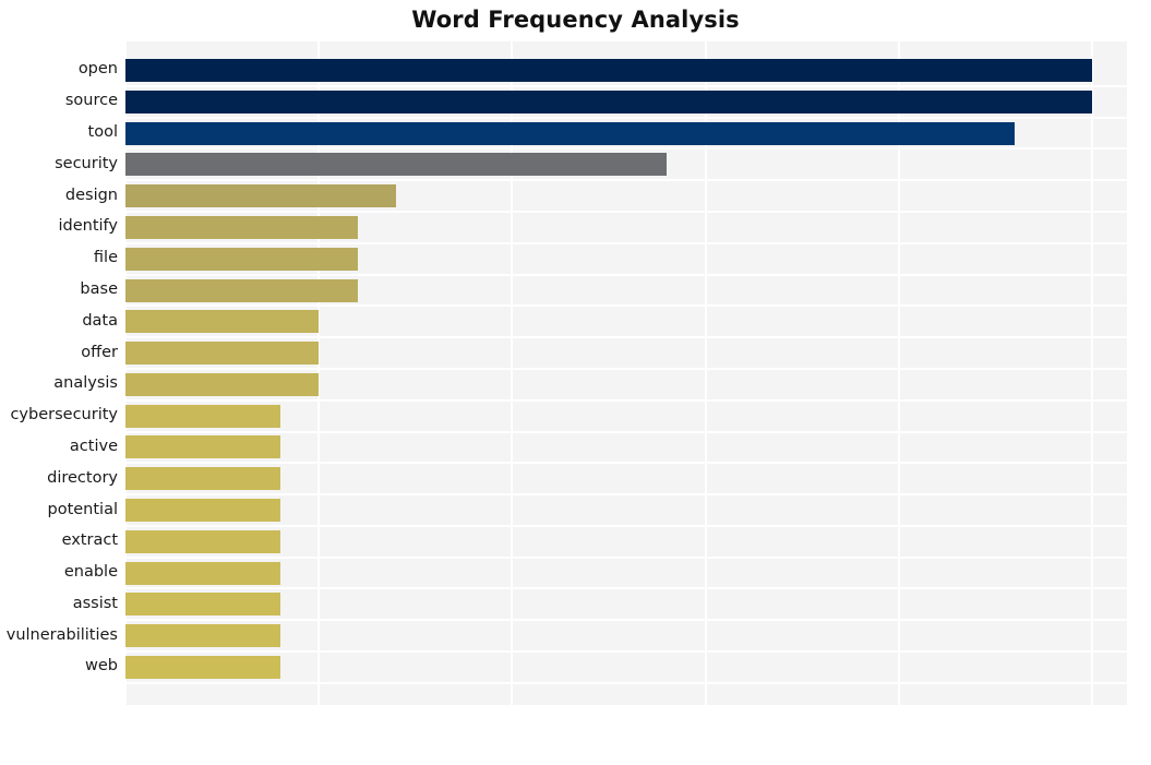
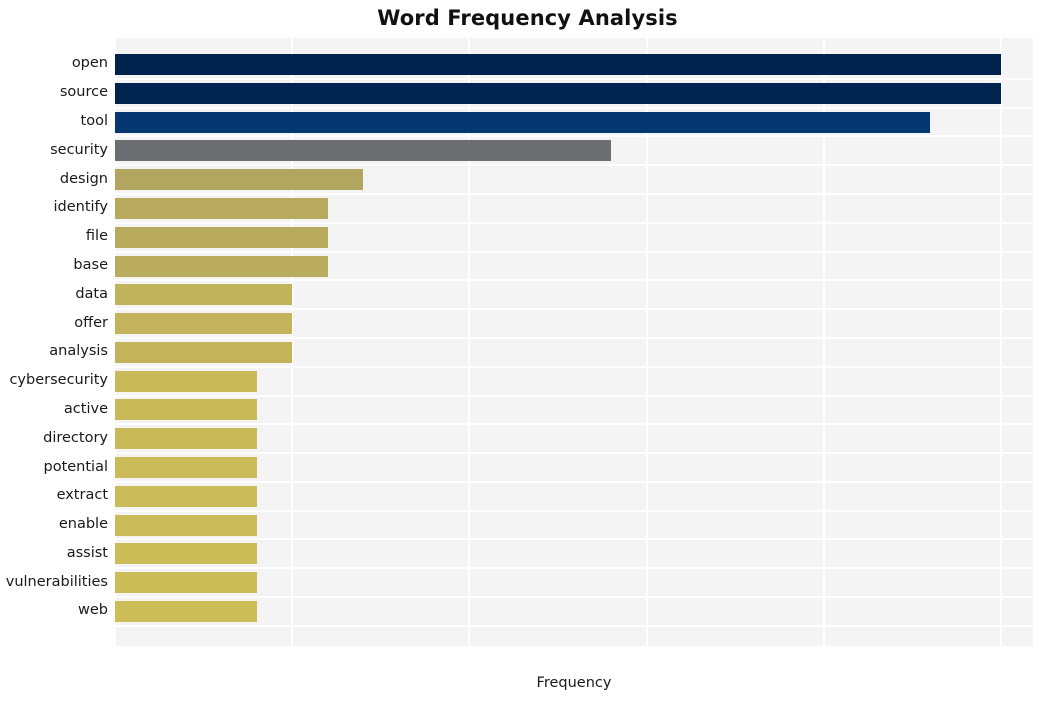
  Word Frequency Analysis
  open
  source
  tool
  security
  design
  identify
  file
  base
  data
  offer
  analysis
  cybersecurity
  active
  directory
  potential
  extract
  enable
  assist
  vulnerabilities
  web
+ Frequency
